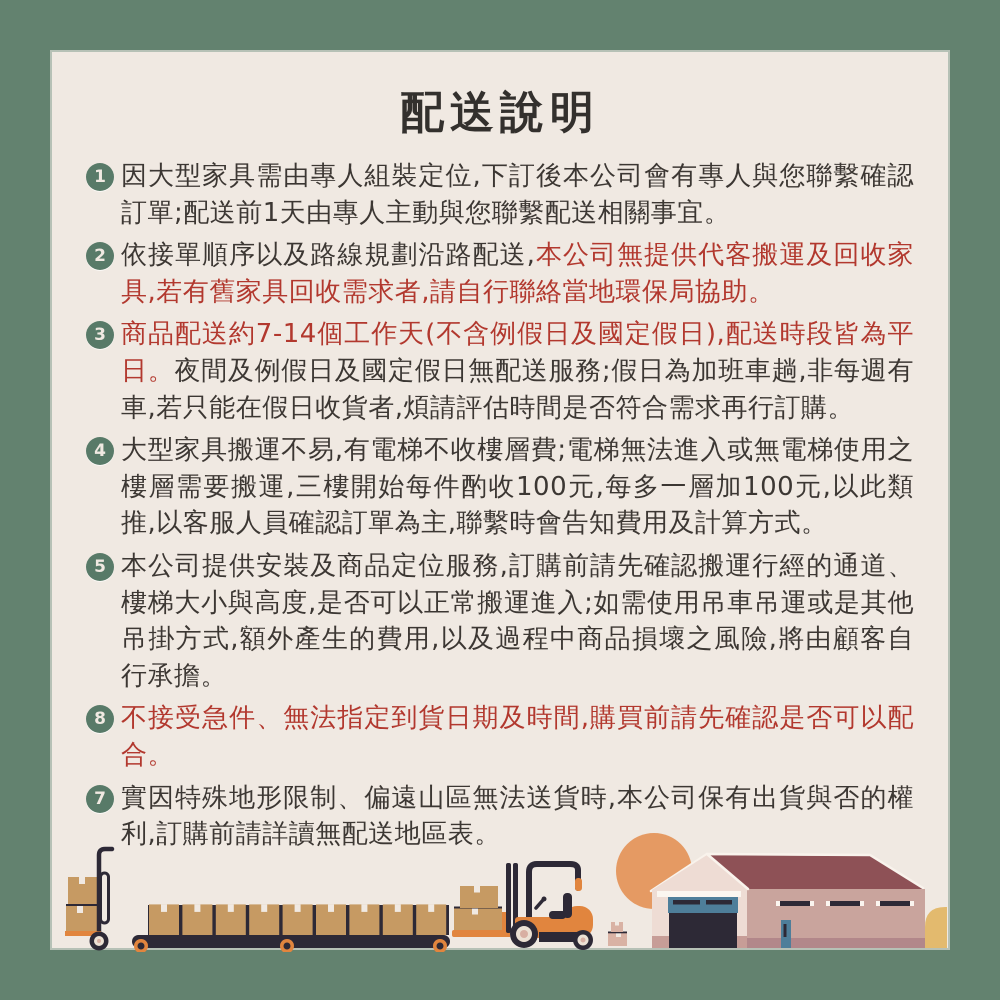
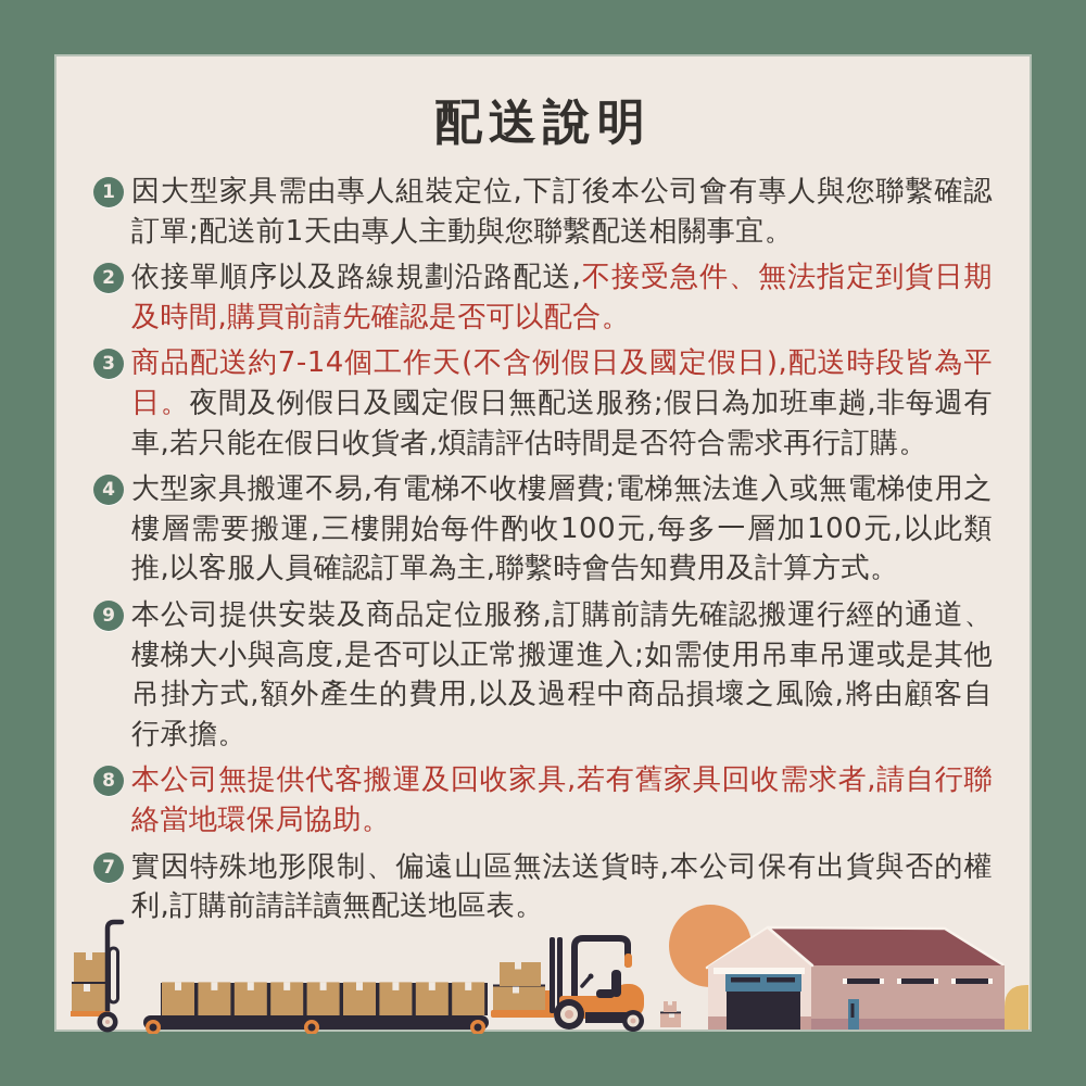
  配送說明
  1
  因大型家具需由專人組裝定位,下訂後本公司會有專人與您聯繫確認訂單;配送前1天由專人主動與您聯繫配送相關事宜。
  2
- 依接單順序以及路線規劃沿路配送,本公司無提供代客搬運及回收家具,若有舊家具回收需求者,請自行聯絡當地環保局協助。
+ 依接單順序以及路線規劃沿路配送,不接受急件、無法指定到貨日期及時間,購買前請先確認是否可以配合。
  3
  商品配送約7-14個工作天(不含例假日及國定假日),配送時段皆為平日。夜間及例假日及國定假日無配送服務;假日為加班車趟,非每週有車,若只能在假日收貨者,煩請評估時間是否符合需求再行訂購。
  4
  大型家具搬運不易,有電梯不收樓層費;電梯無法進入或無電梯使用之樓層需要搬運,三樓開始每件酌收100元,每多一層加100元,以此類推,以客服人員確認訂單為主,聯繫時會告知費用及計算方式。
- 5
+ 9
  本公司提供安裝及商品定位服務,訂購前請先確認搬運行經的通道、樓梯大小與高度,是否可以正常搬運進入;如需使用吊車吊運或是其他吊掛方式,額外產生的費用,以及過程中商品損壞之風險,將由顧客自行承擔。
  8
- 不接受急件、無法指定到貨日期及時間,購買前請先確認是否可以配合。
+ 本公司無提供代客搬運及回收家具,若有舊家具回收需求者,請自行聯絡當地環保局協助。
  7
  實因特殊地形限制、偏遠山區無法送貨時,本公司保有出貨與否的權利,訂購前請詳讀無配送地區表。
